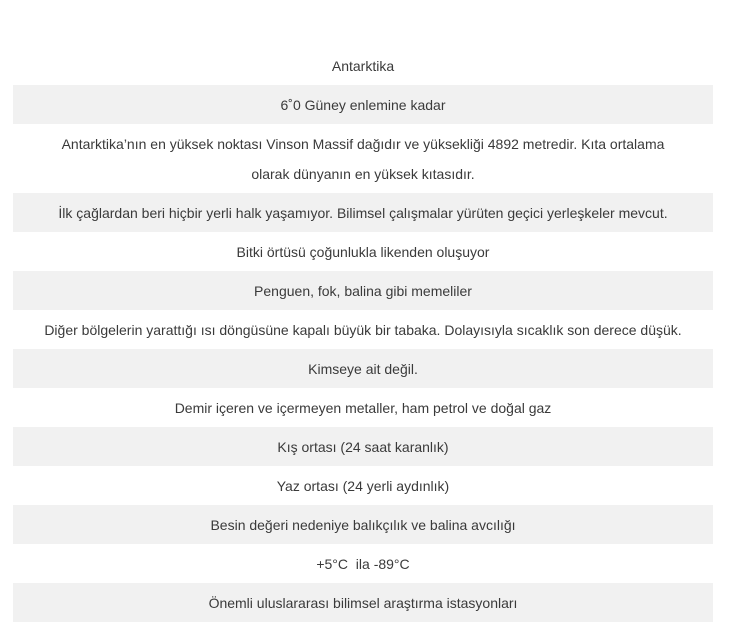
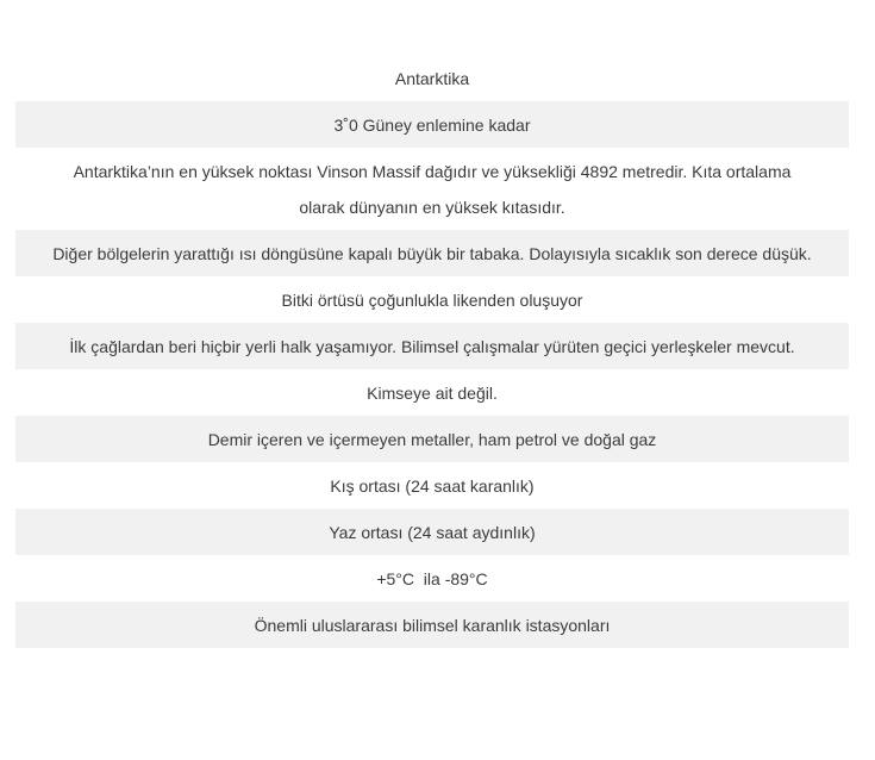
  Antarktika
- 6˚0 Güney enlemine kadar
+ 3˚0 Güney enlemine kadar
  Antarktika’nın en yüksek noktası Vinson Massif dağıdır ve yüksekliği 4892 metredir. Kıta ortalama
  olarak dünyanın en yüksek kıtasıdır.
- İlk çağlardan beri hiçbir yerli halk yaşamıyor. Bilimsel çalışmalar yürüten geçici yerleşkeler mevcut.
+ Diğer bölgelerin yarattığı ısı döngüsüne kapalı büyük bir tabaka. Dolayısıyla sıcaklık son derece düşük.
  Bitki örtüsü çoğunlukla likenden oluşuyor
- Penguen, fok, balina gibi memeliler
- Diğer bölgelerin yarattığı ısı döngüsüne kapalı büyük bir tabaka. Dolayısıyla sıcaklık son derece düşük.
+ İlk çağlardan beri hiçbir yerli halk yaşamıyor. Bilimsel çalışmalar yürüten geçici yerleşkeler mevcut.
  Kimseye ait değil.
  Demir içeren ve içermeyen metaller, ham petrol ve doğal gaz
  Kış ortası (24 saat karanlık)
- Yaz ortası (24 yerli aydınlık)
+ Yaz ortası (24 saat aydınlık)
- Besin değeri nedeniye balıkçılık ve balina avcılığı
  +5°C ila -89°C
- Önemli uluslararası bilimsel araştırma istasyonları
+ Önemli uluslararası bilimsel karanlık istasyonları
